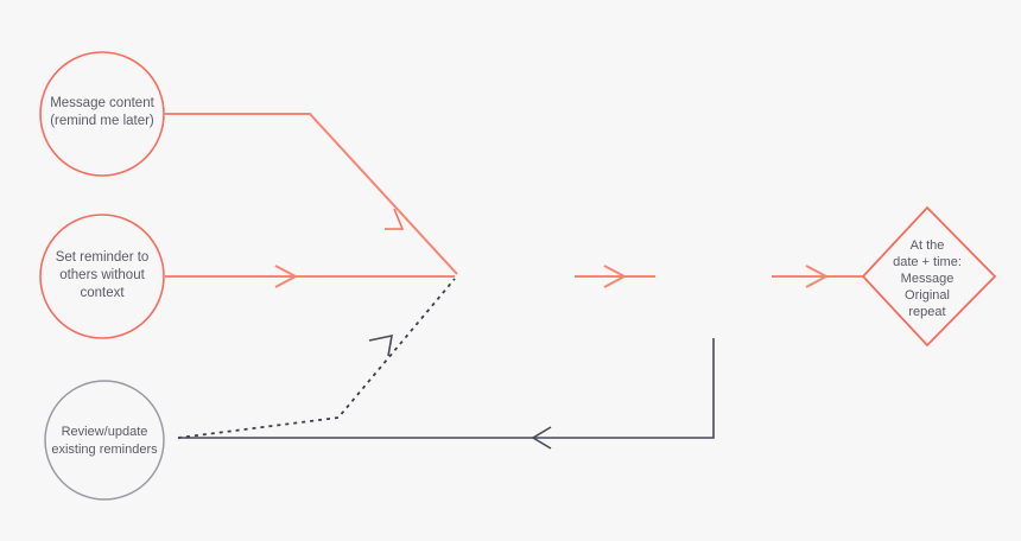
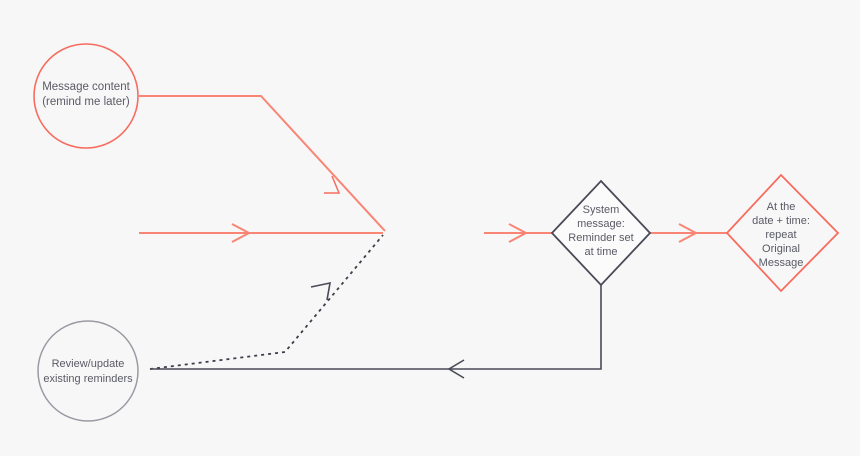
  Message content
  (remind me later)
- Set reminder to
- others without
- context
  Review/update
  existing reminders
+ System
+ message:
+ Reminder set
+ at time
  At the
  date + time:
- Message
+ repeat
  Original
- repeat
+ Message
